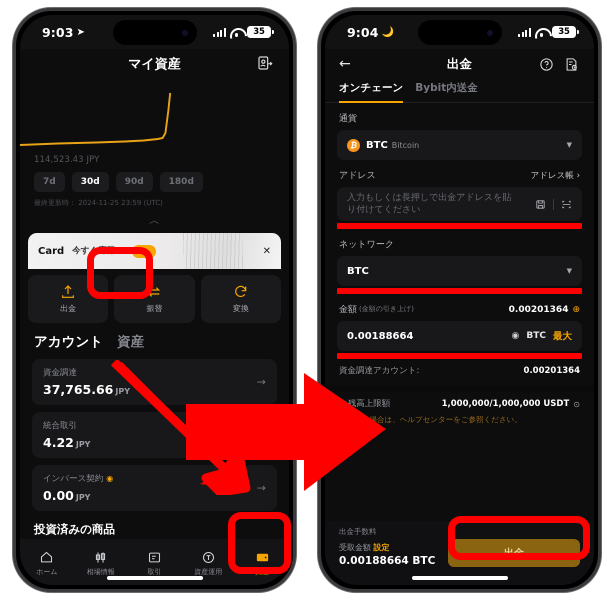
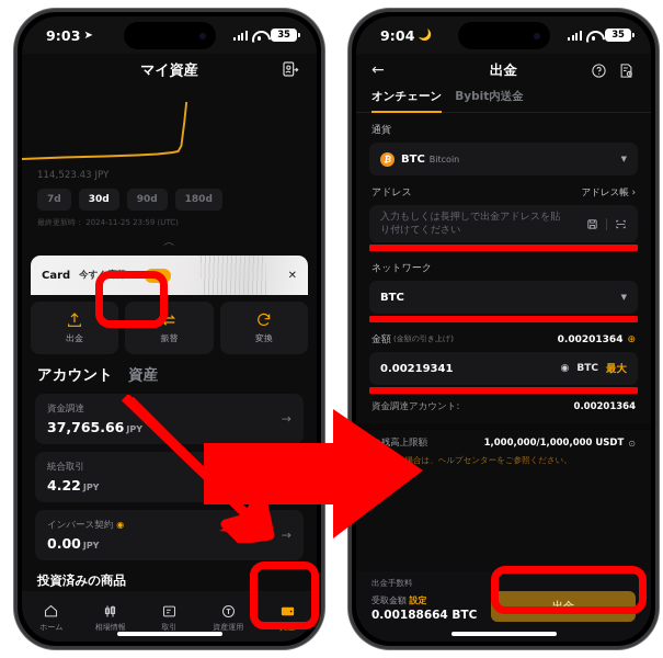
  9:03
  ➤
  35
  マイ資産
  114,523.43 JPY
  7d
  30d
  90d
  180d
  最終更新時： 2024-11-25 23:59 (UTC)
  ︿
  Card
  今すぐ応募！
  ➜
  ✕
  出金
  振替
  変換
  アカウント
  資産
  資金調達
  37,765.66 JPY
  →
  統合取引
  4.22 JPY
  インバース契約 ◉
  0.00 JPY
  →
  投資済みの商品
  ホーム
  相場情報
  取引
  資産運用
  資産
  9:04
  🌙
  35
  ←
  出金
  オンチェーン
  Bybit内送金
  通貨
  ₿
  BTC
  Bitcoin
  ▼
  アドレス
  アドレス帳 ›
  入力もしくは長押しで出金アドレスを貼り付けてください
  ネットワーク
  BTC
  ▼
  金額
  (金額の引き上げ)
  0.00201364
  ⊕
- 0.00188664
+ 0.00219341
  ◉
  BTC
  最大
  資金調達アカウント:
  0.00201364
  残高上限額
  1,000,000/1,000,000 USDT
  ⊙
  場合は、ヘルプセンターをご参照ください。
  出金手数料
  受取金額 設定
  0.00188664 BTC
  出金
